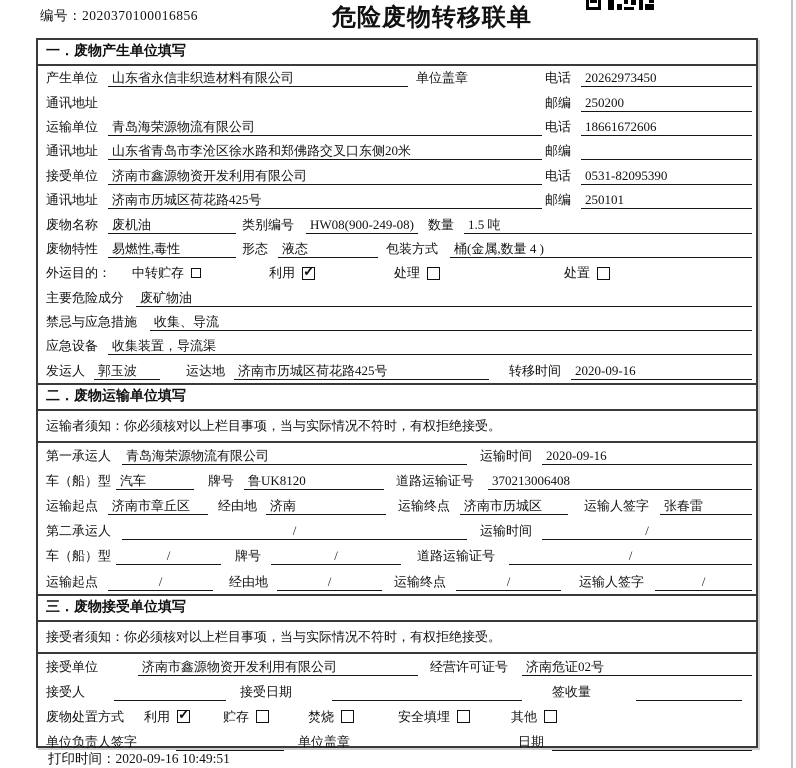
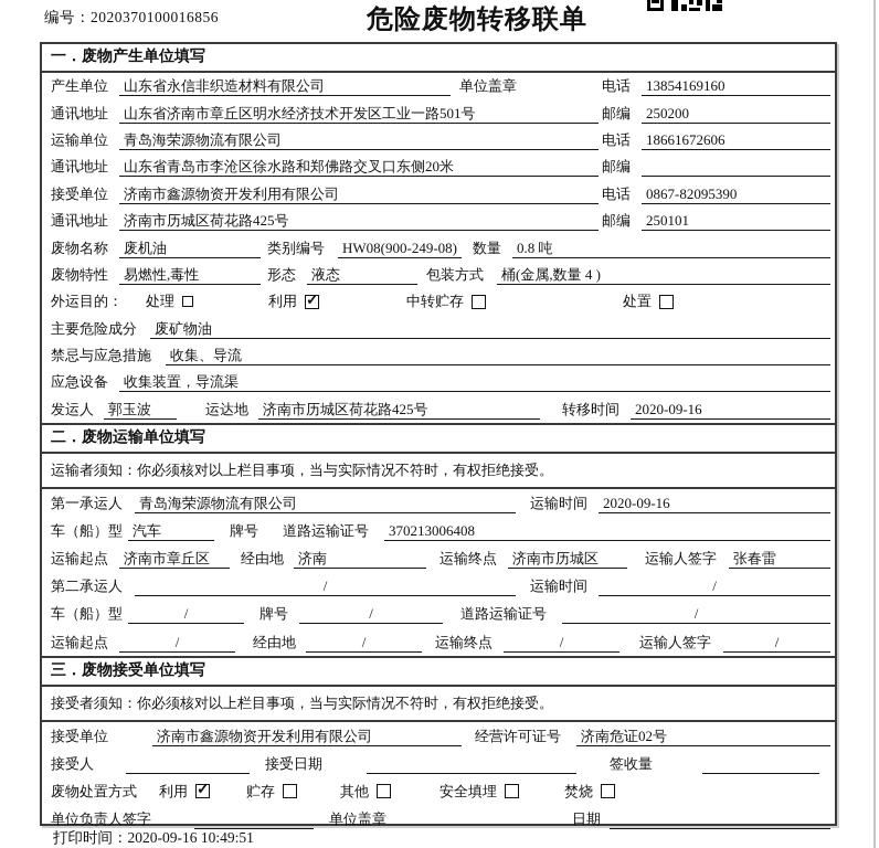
  编号：2020370100016856
  危险废物转移联单
  一．废物产生单位填写
  产生单位
  山东省永信非织造材料有限公司
  单位盖章
  电话
- 20262973450
+ 13854169160
  通讯地址
+ 山东省济南市章丘区明水经济技术开发区工业一路501号
  邮编
  250200
  运输单位
  青岛海荣源物流有限公司
  电话
  18661672606
  通讯地址
  山东省青岛市李沧区徐水路和郑佛路交叉口东侧20米
  邮编
  接受单位
  济南市鑫源物资开发利用有限公司
  电话
- 0531-82095390
+ 0867-82095390
  通讯地址
  济南市历城区荷花路425号
  邮编
  250101
  废物名称
  废机油
  类别编号
  HW08(900-249-08)
  数量
- 1.5 吨
+ 0.8 吨
  废物特性
  易燃性,毒性
  形态
  液态
  包装方式
  桶(金属,数量 4 )
  外运目的：
- 中转贮存
+ 处理
  利用
- 处理
+ 中转贮存
  处置
  主要危险成分
  废矿物油
  禁忌与应急措施
  收集、导流
  应急设备
  收集装置，导流渠
  发运人
  郭玉波
  运达地
  济南市历城区荷花路425号
  转移时间
  2020-09-16
  二．废物运输单位填写
  运输者须知：你必须核对以上栏目事项，当与实际情况不符时，有权拒绝接受。
  第一承运人
  青岛海荣源物流有限公司
  运输时间
  2020-09-16
  车（船）型
  汽车
  牌号
- 鲁UK8120
  道路运输证号
  370213006408
  运输起点
  济南市章丘区
  经由地
  济南
  运输终点
  济南市历城区
  运输人签字
  张春雷
  第二承运人
  /
  运输时间
  /
  车（船）型
  /
  牌号
  /
  道路运输证号
  /
  运输起点
  /
  经由地
  /
  运输终点
  /
  运输人签字
  /
  三．废物接受单位填写
  接受者须知：你必须核对以上栏目事项，当与实际情况不符时，有权拒绝接受。
  接受单位
  济南市鑫源物资开发利用有限公司
  经营许可证号
  济南危证02号
  接受人
  接受日期
  签收量
  废物处置方式
  利用
  贮存
- 焚烧
+ 其他
  安全填埋
- 其他
+ 焚烧
  单位负责人签字
  单位盖章
  日期
  打印时间：2020-09-16 10:49:51
